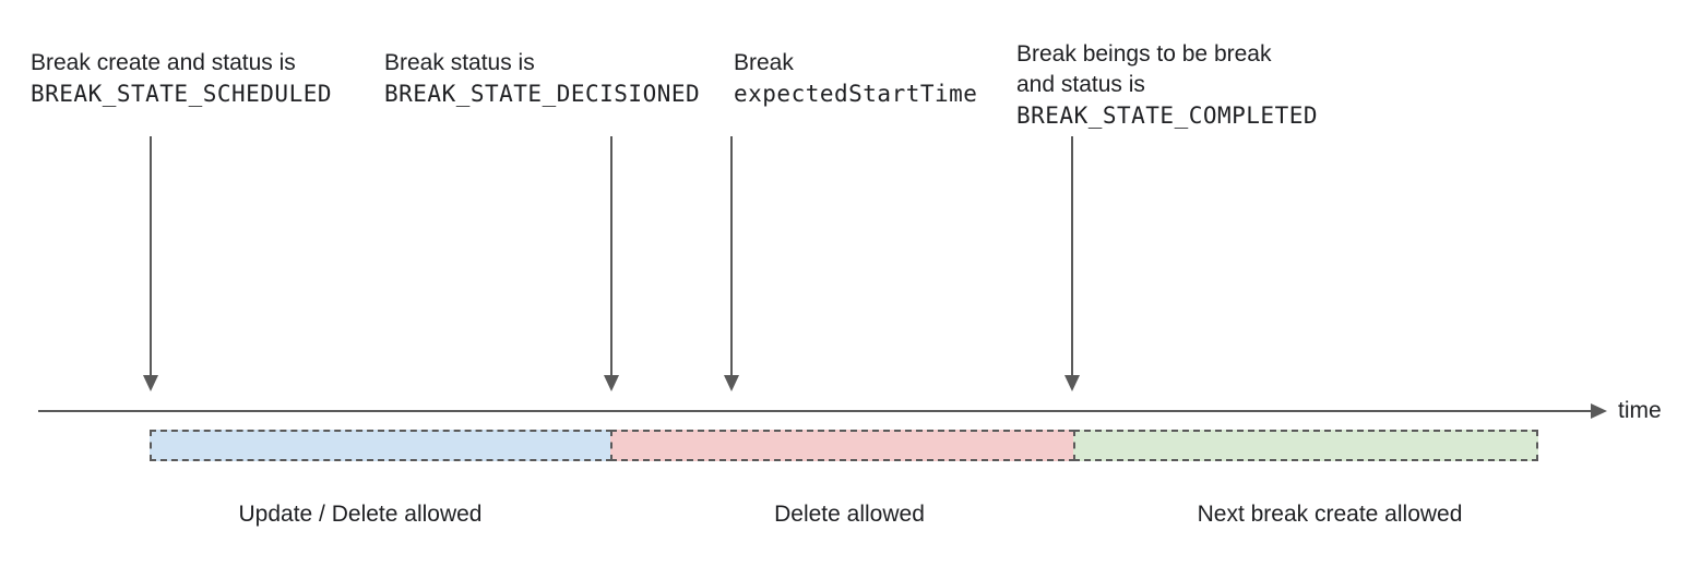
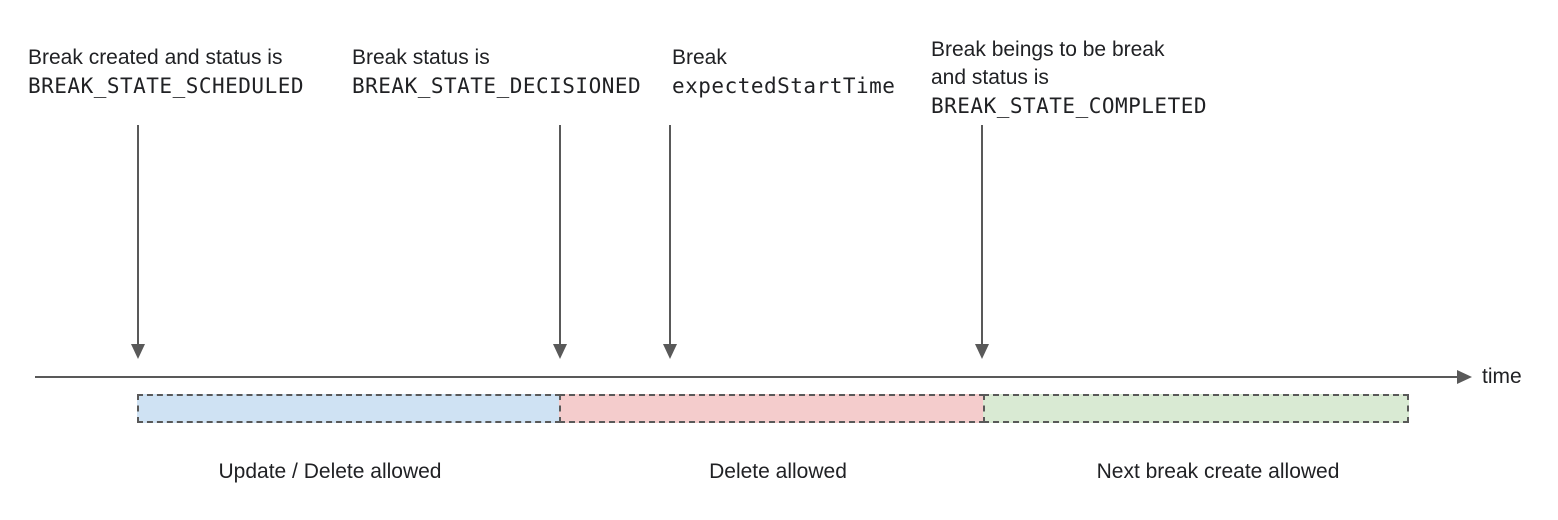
- Break create and status is
+ Break created and status is
  BREAK_STATE_SCHEDULED
  Break status is
  BREAK_STATE_DECISIONED
  Break
  expectedStartTime
  Break beings to be break
  and status is
  BREAK_STATE_COMPLETED
  time
  Update / Delete allowed
  Delete allowed
  Next break create allowed
